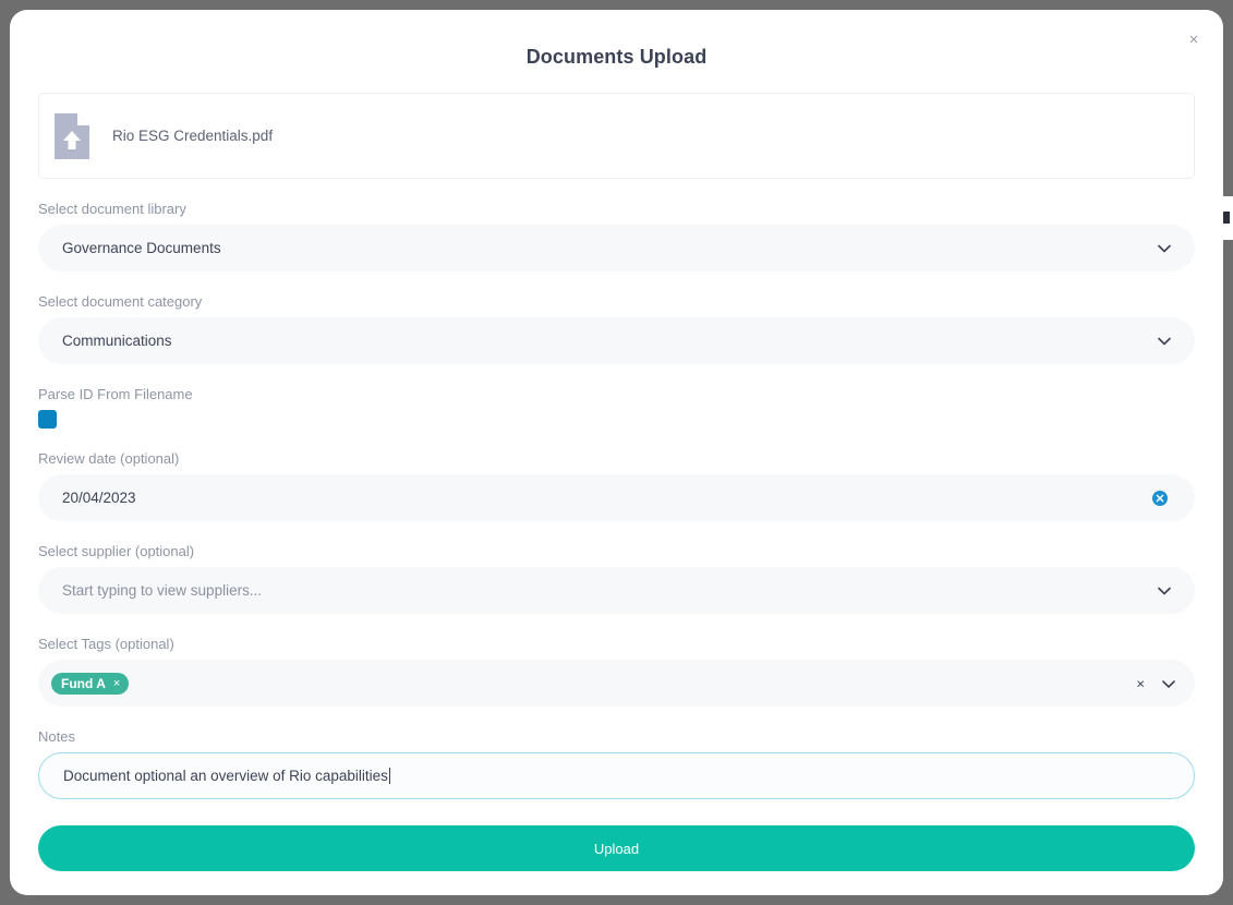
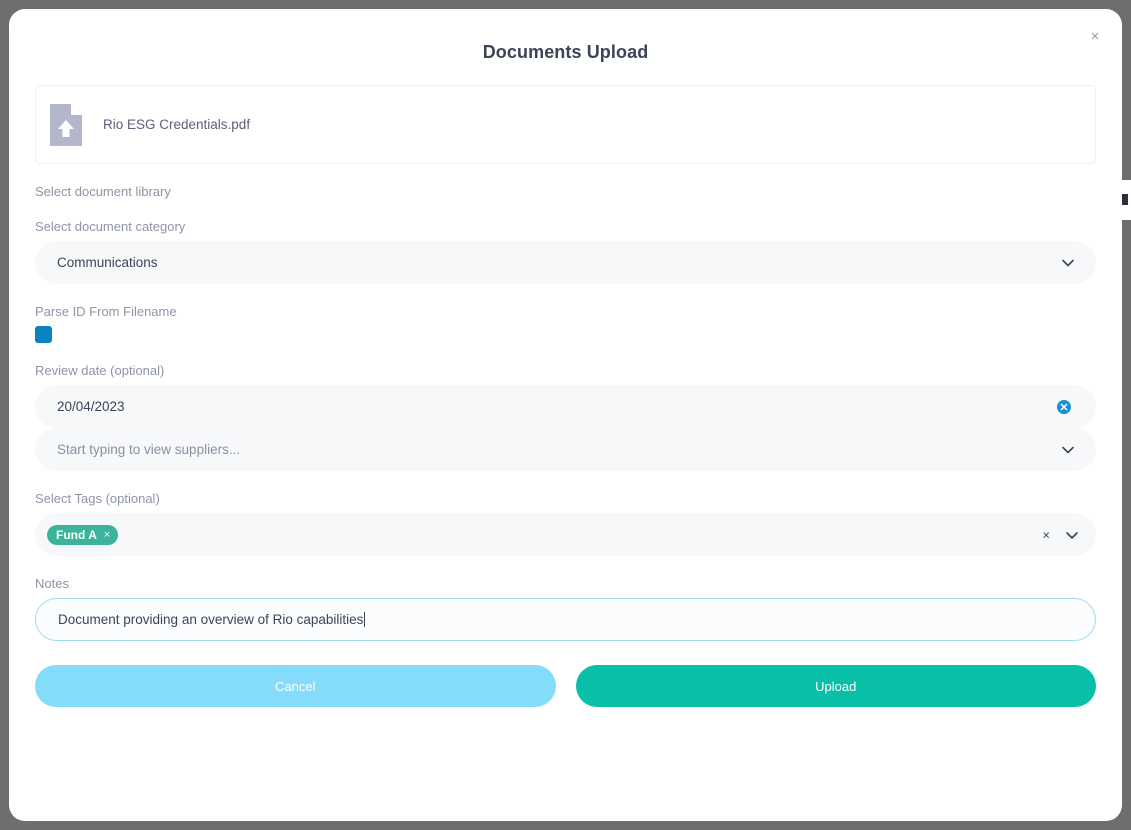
  ×
  Documents Upload
  Rio ESG Credentials.pdf
  Select document library
- Governance Documents
  Select document category
  Communications
  Parse ID From Filename
  Review date (optional)
  20/04/2023
- Select supplier (optional)
  Start typing to view suppliers...
  Select Tags (optional)
  Fund A
  ×
  ×
  Notes
- Document optional an overview of Rio capabilities
+ Document providing an overview of Rio capabilities
+ Cancel
  Upload
